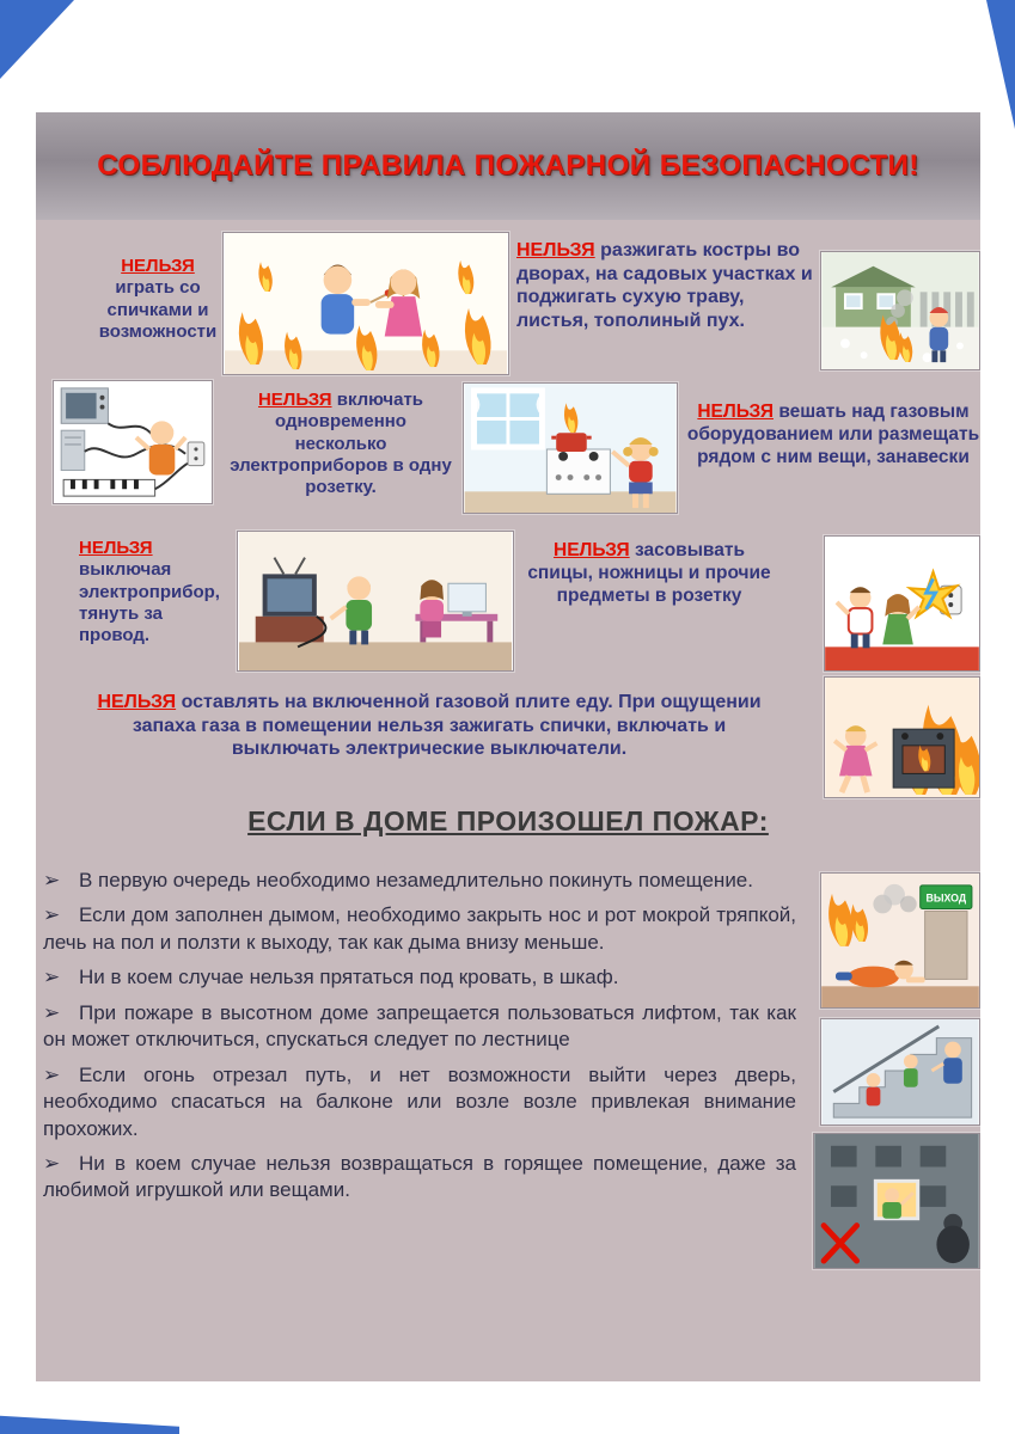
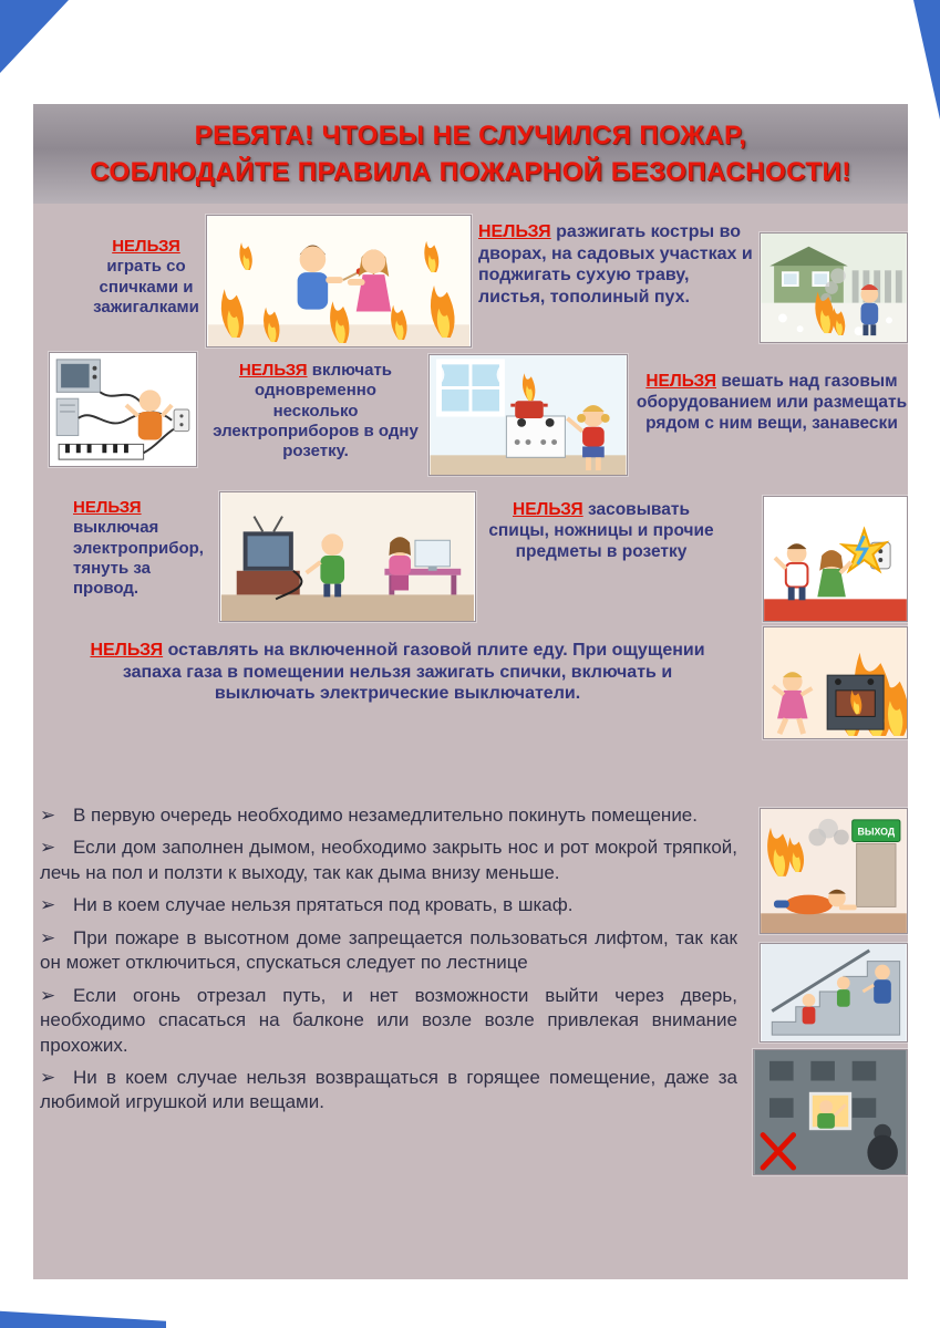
+ РЕБЯТА! ЧТОБЫ НЕ СЛУЧИЛСЯ ПОЖАР,
  СОБЛЮДАЙТЕ ПРАВИЛА ПОЖАРНОЙ БЕЗОПАСНОСТИ!
  НЕЛЬЗЯ
- играть со спичками и возможности
+ играть со спичками и зажигалками
  НЕЛЬЗЯ разжигать костры во дворах, на садовых участках и поджигать сухую траву, листья, тополиный пух.
  НЕЛЬЗЯ включать одновременно несколько электроприборов в одну розетку.
  НЕЛЬЗЯ вешать над газовым оборудованием или размещать рядом с ним вещи, занавески
  НЕЛЬЗЯ
  выключая электроприбор, тянуть за провод.
  НЕЛЬЗЯ засовывать спицы, ножницы и прочие предметы в розетку
  НЕЛЬЗЯ оставлять на включенной газовой плите еду. При ощущении запаха газа в помещении нельзя зажигать спички, включать и выключать электрические выключатели.
- ЕСЛИ В ДОМЕ ПРОИЗОШЕЛ ПОЖАР:
  ➢ В первую очередь необходимо незамедлительно покинуть помещение.
  ➢ Если дом заполнен дымом, необходимо закрыть нос и рот мокрой тряпкой, лечь на пол и ползти к выходу, так как дыма внизу меньше.
  ➢ Ни в коем случае нельзя прятаться под кровать, в шкаф.
  ➢ При пожаре в высотном доме запрещается пользоваться лифтом, так как он может отключиться, спускаться следует по лестнице
  ➢ Если огонь отрезал путь, и нет возможности выйти через дверь, необходимо спасаться на балконе или возле возле привлекая внимание прохожих.
  ➢ Ни в коем случае нельзя возвращаться в горящее помещение, даже за любимой игрушкой или вещами.
  ВЫХОД
